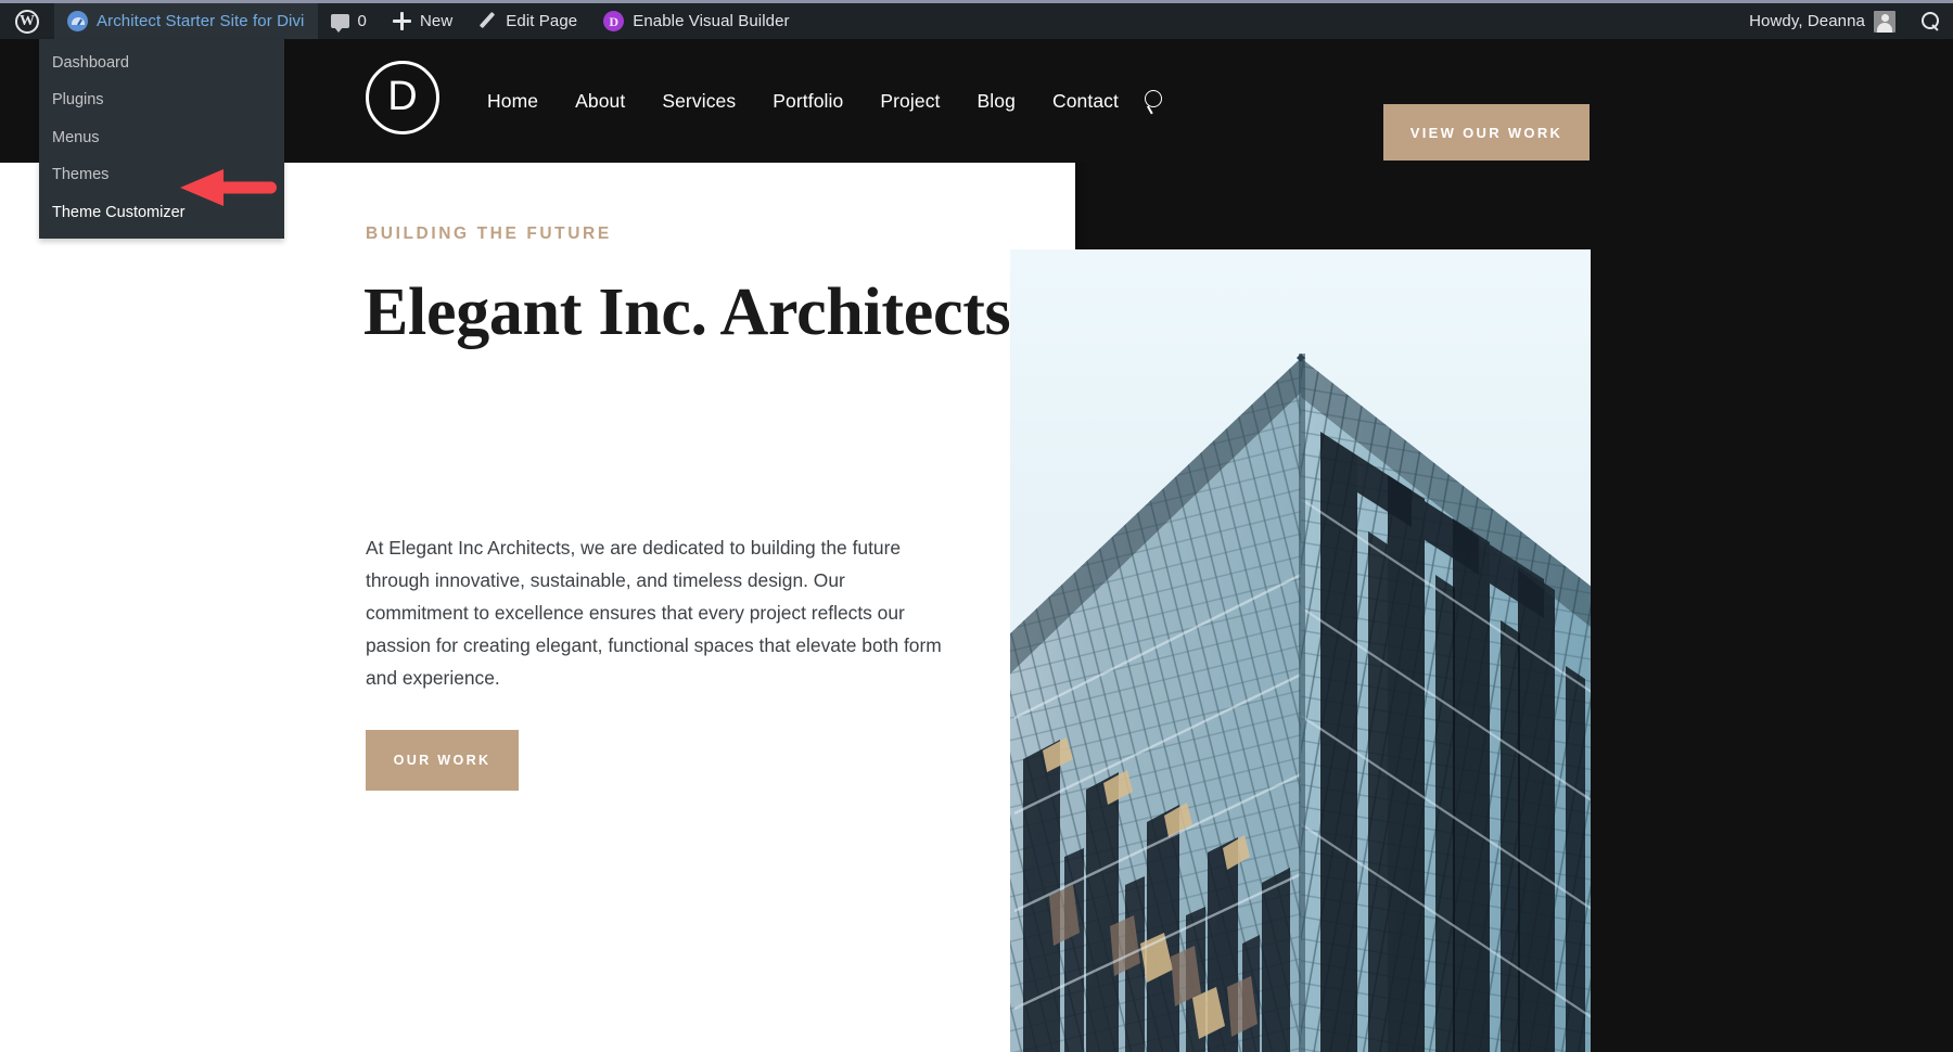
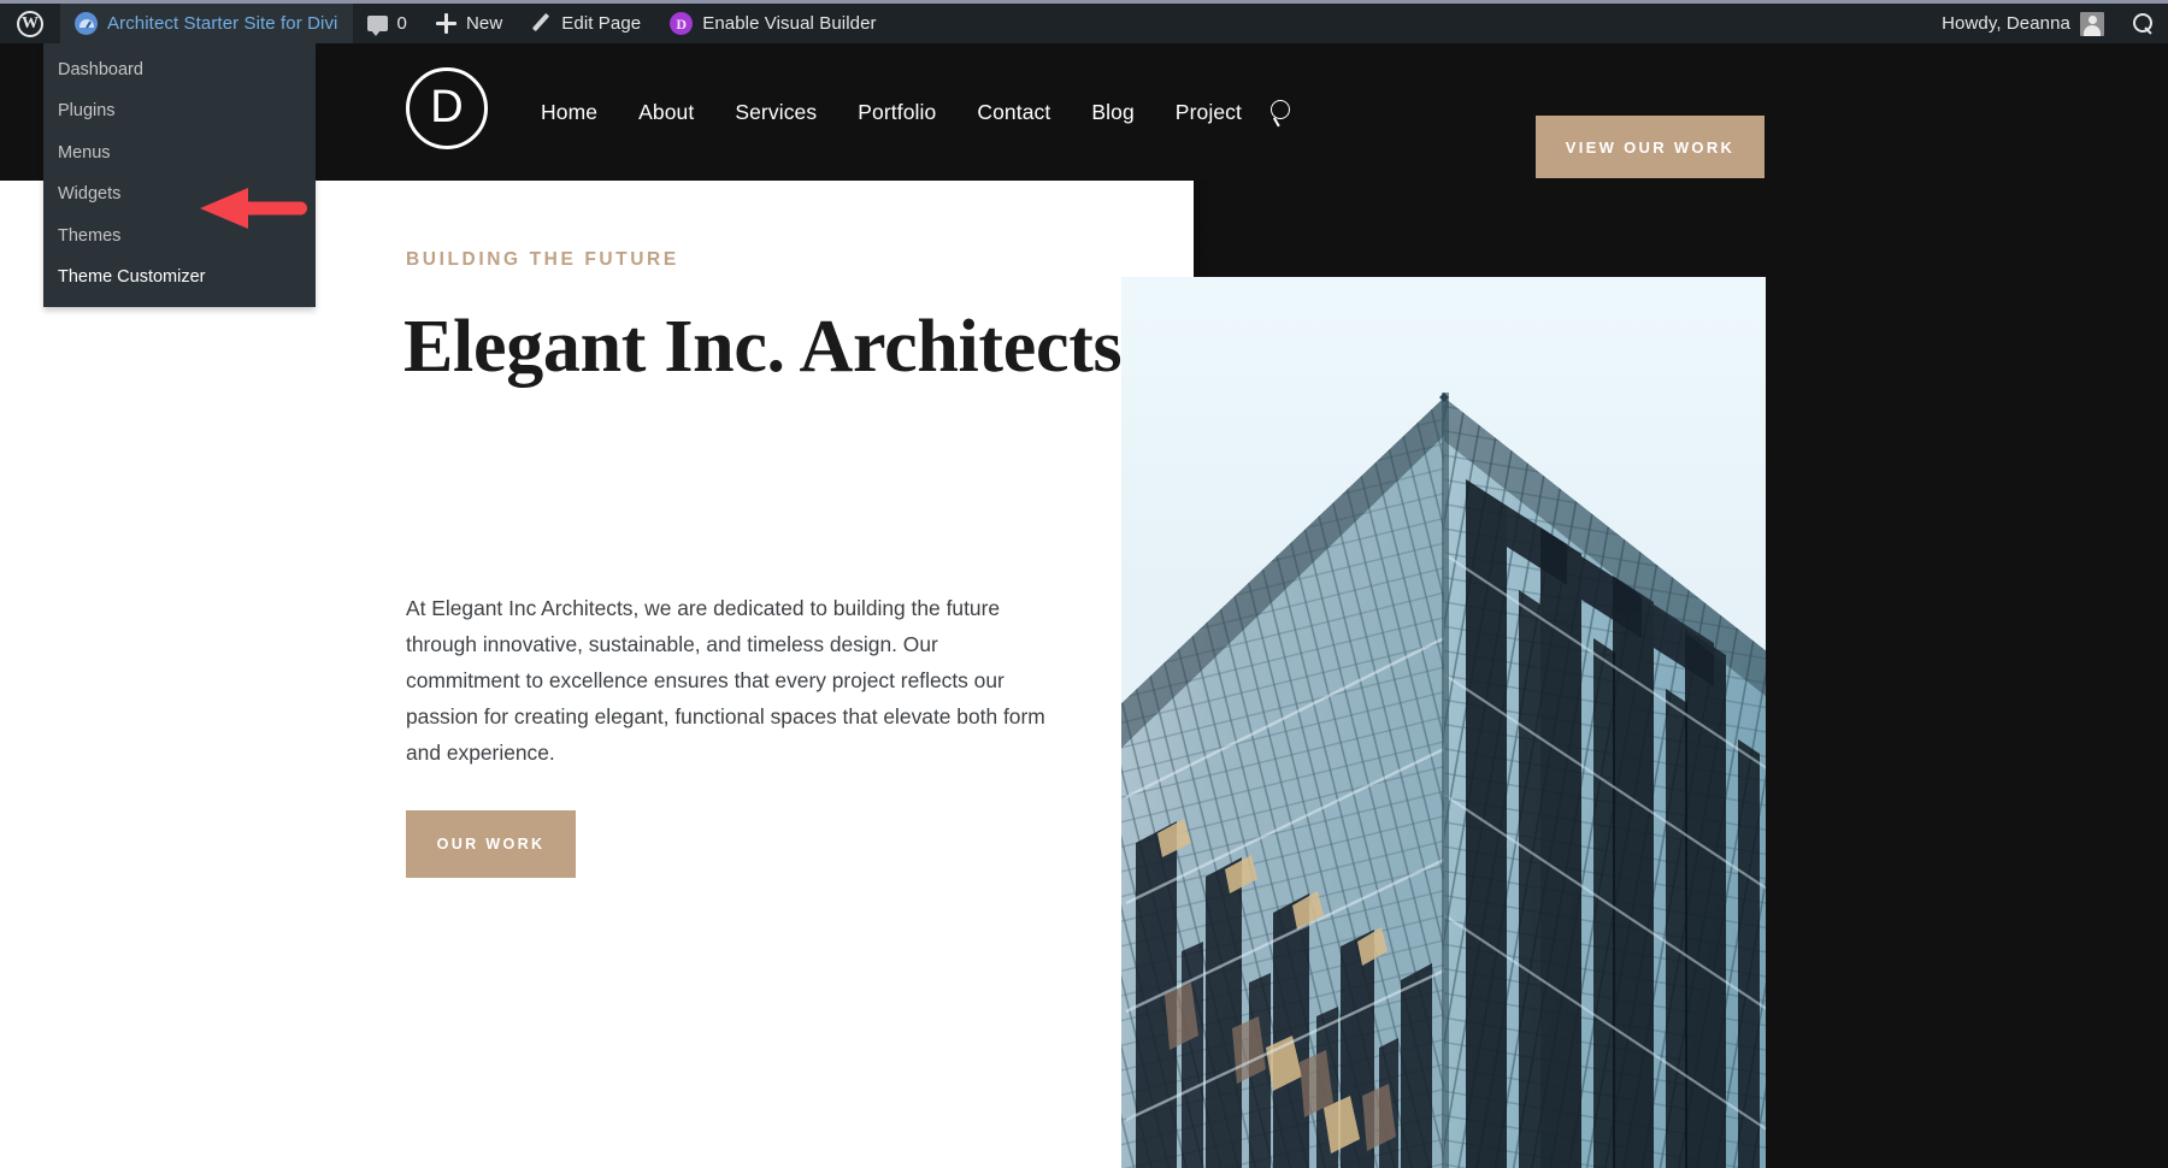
  W
  Architect Starter Site for Divi
  0
  New
  Edit Page
  D
  Enable Visual Builder
  Howdy, Deanna
  Dashboard
  Plugins
  Menus
+ Widgets
  Themes
  Theme Customizer
  D
  Home
  About
  Services
  Portfolio
- Project
+ Contact
  Blog
- Contact
+ Project
  VIEW OUR WORK
  BUILDING THE FUTURE
  Elegant Inc. Architects
  At Elegant Inc Architects, we are dedicated to building the future through innovative, sustainable, and timeless design. Our commitment to excellence ensures that every project reflects our passion for creating elegant, functional spaces that elevate both form and experience.
  OUR WORK
